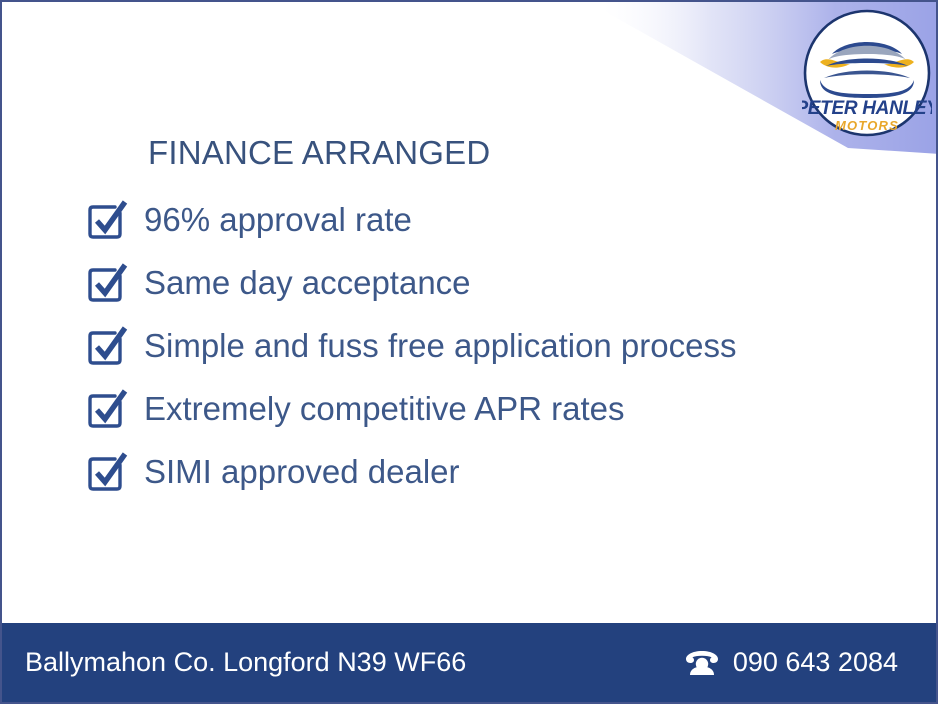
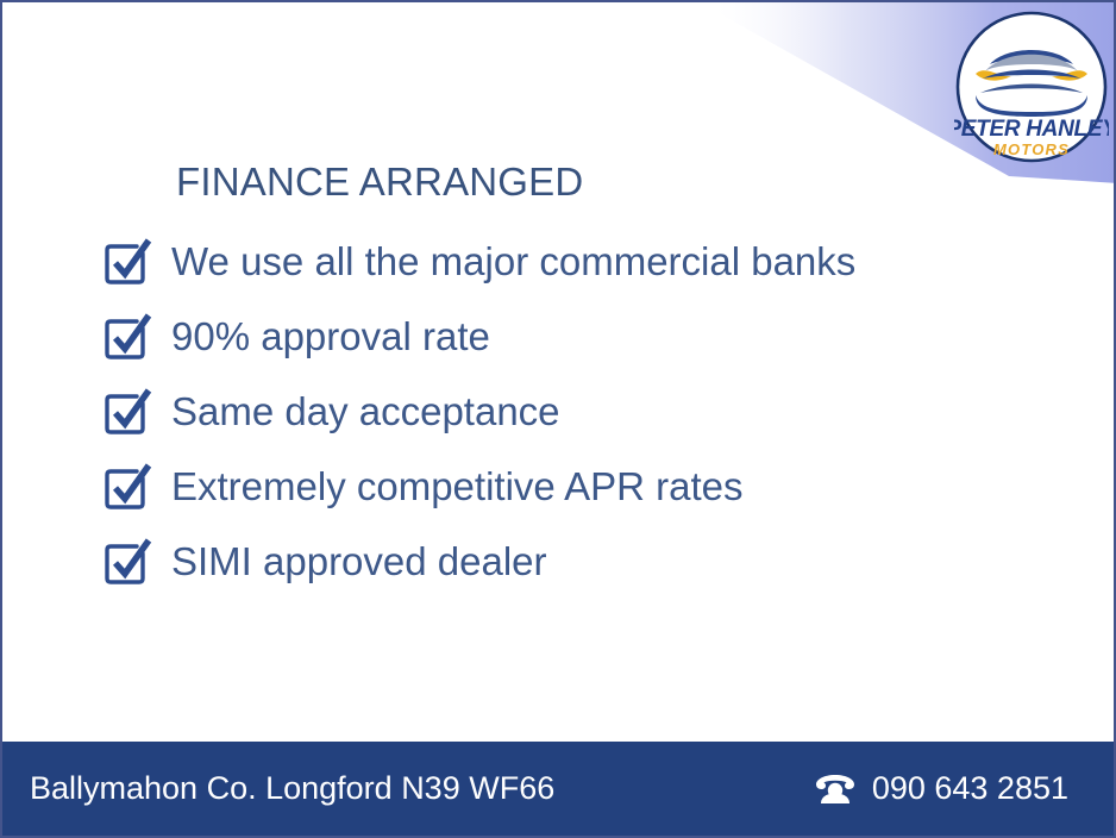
  PETER HANLE
  MOTORS
  FINANCE ARRANGED
+ We use all the major commercial banks
- 96% approval rate
+ 90% approval rate
  Same day acceptance
- Simple and fuss free application process
  Extremely competitive APR rates
  SIMI approved dealer
  Ballymahon Co. Longford N39 WF66
- 090 643 2084
+ 090 643 2851
